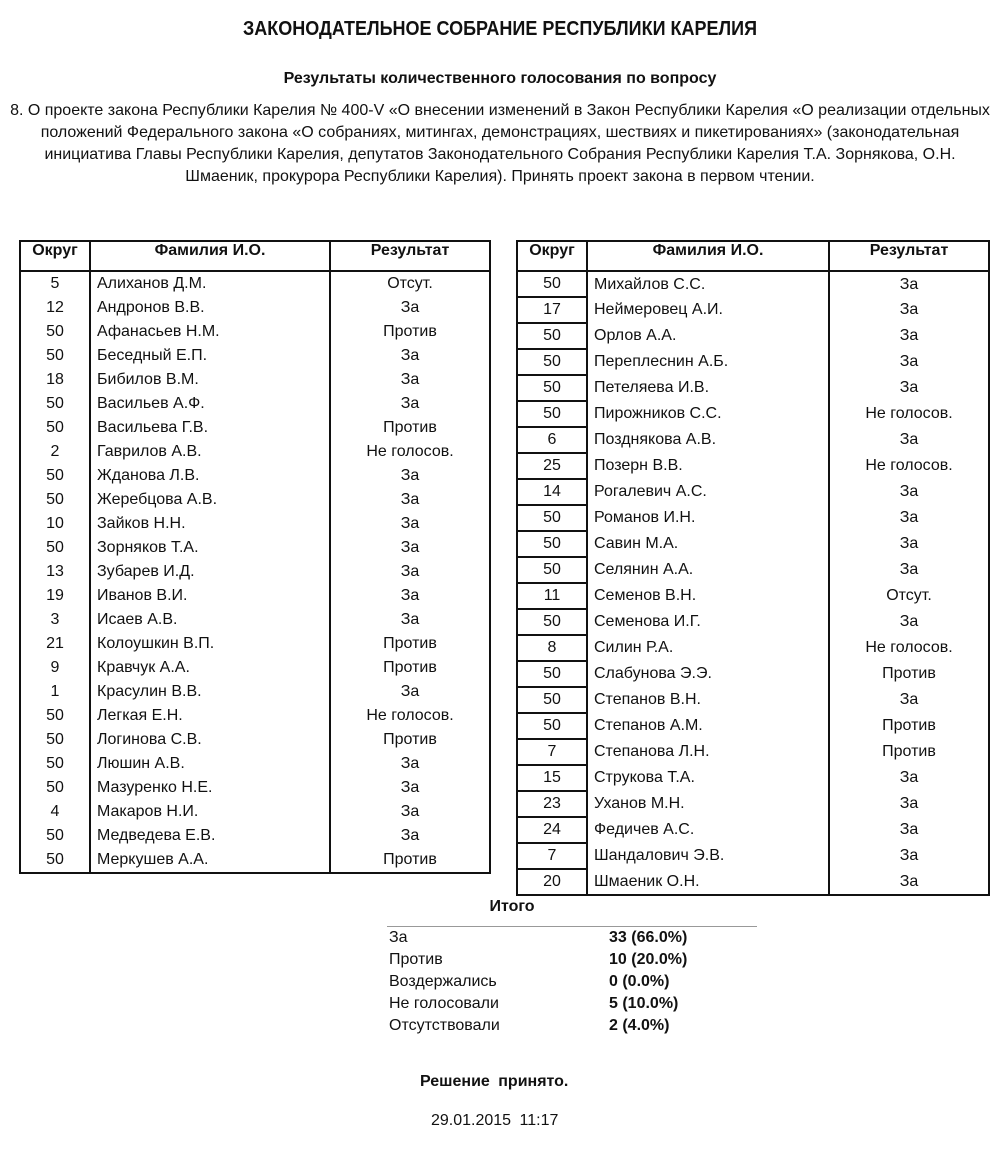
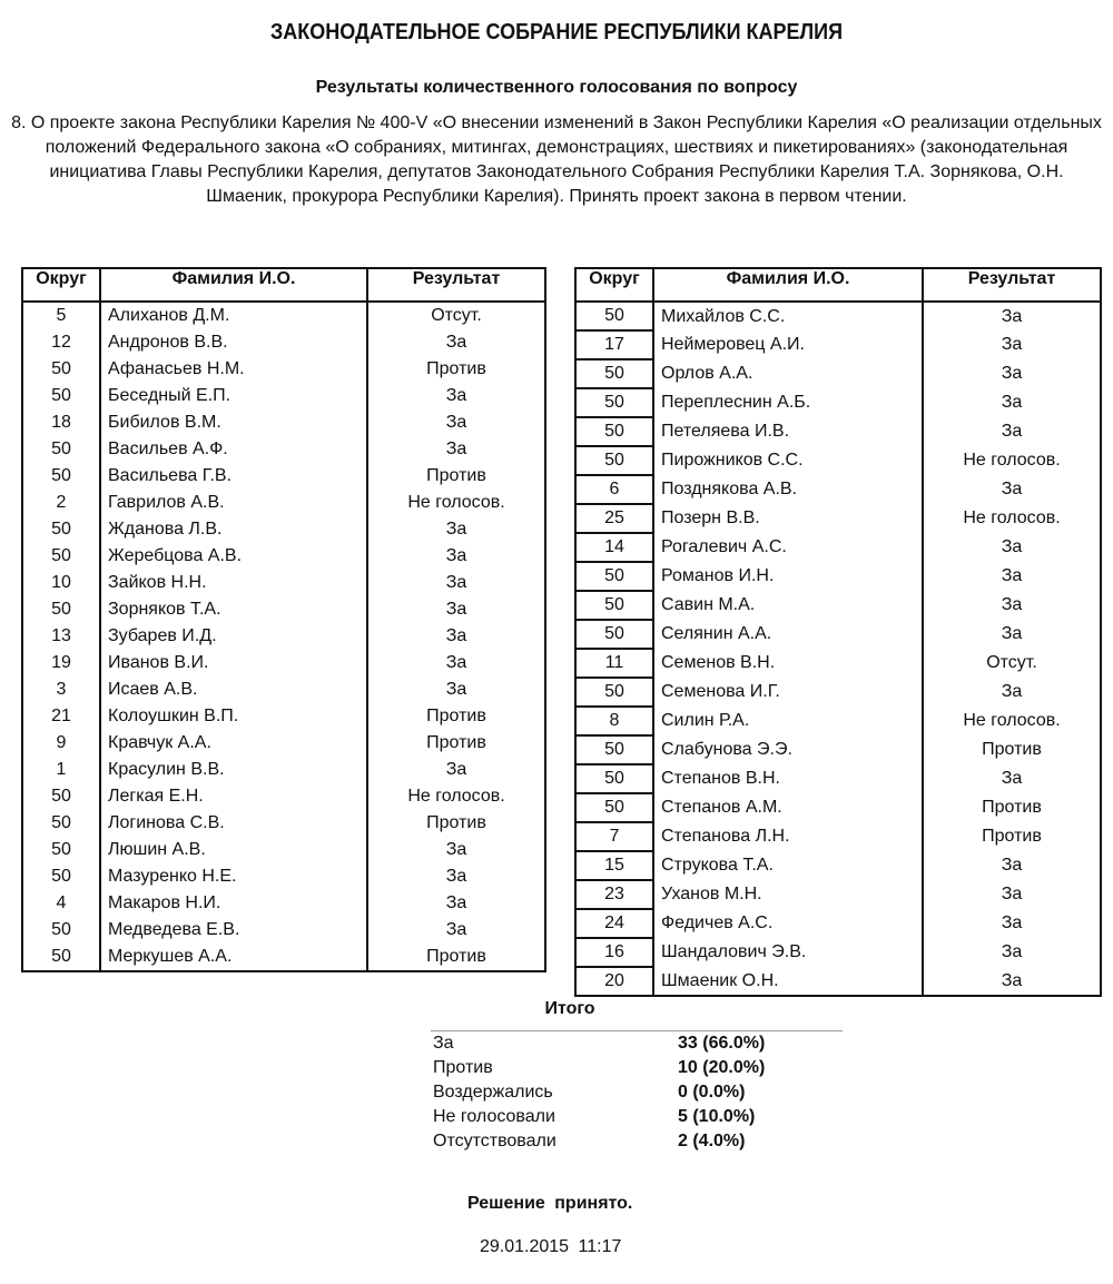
  ЗАКОНОДАТЕЛЬНОЕ СОБРАНИЕ РЕСПУБЛИКИ КАРЕЛИЯ
  Результаты количественного голосования по вопросу
  8. О проекте закона Республики Карелия № 400-V «О внесении изменений в Закон Республики Карелия «О реализации отдельных положений Федерального закона «О собраниях, митингах, демонстрациях, шествиях и пикетированиях» (законодательная инициатива Главы Республики Карелия, депутатов Законодательного Собрания Республики Карелия Т.А. Зорнякова, О.Н. Шмаеник, прокурора Республики Карелия). Принять проект закона в первом чтении.
  Округ	Фамилия И.О.	Результат
  5	Алиханов Д.М.	Отсут.
  12	Андронов В.В.	За
  50	Афанасьев Н.М.	Против
  50	Беседный Е.П.	За
  18	Бибилов В.М.	За
  50	Васильев А.Ф.	За
  50	Васильева Г.В.	Против
  2	Гаврилов А.В.	Не голосов.
  50	Жданова Л.В.	За
  50	Жеребцова А.В.	За
  10	Зайков Н.Н.	За
  50	Зорняков Т.А.	За
  13	Зубарев И.Д.	За
  19	Иванов В.И.	За
  3	Исаев А.В.	За
  21	Колоушкин В.П.	Против
  9	Кравчук А.А.	Против
  1	Красулин В.В.	За
  50	Легкая Е.Н.	Не голосов.
  50	Логинова С.В.	Против
  50	Люшин А.В.	За
  50	Мазуренко Н.Е.	За
  4	Макаров Н.И.	За
  50	Медведева Е.В.	За
  50	Меркушев А.А.	Против
  Округ	Фамилия И.О.	Результат
  50	Михайлов С.С.	За
  17	Неймеровец А.И.	За
  50	Орлов А.А.	За
  50	Переплеснин А.Б.	За
  50	Петеляева И.В.	За
  50	Пирожников С.С.	Не голосов.
  6	Позднякова А.В.	За
  25	Позерн В.В.	Не голосов.
  14	Рогалевич А.С.	За
  50	Романов И.Н.	За
  50	Савин М.А.	За
  50	Селянин А.А.	За
  11	Семенов В.Н.	Отсут.
  50	Семенова И.Г.	За
  8	Силин Р.А.	Не голосов.
  50	Слабунова Э.Э.	Против
  50	Степанов В.Н.	За
  50	Степанов А.М.	Против
  7	Степанова Л.Н.	Против
  15	Струкова Т.А.	За
  23	Уханов М.Н.	За
  24	Федичев А.С.	За
- 7	Шандалович Э.В.	За
+ 16	Шандалович Э.В.	За
  20	Шмаеник О.Н.	За
  Итого
  За
  33 (66.0%)
  Против
  10 (20.0%)
  Воздержались
  0 (0.0%)
  Не голосовали
  5 (10.0%)
  Отсутствовали
  2 (4.0%)
  Решение принято.
  29.01.2015 11:17
